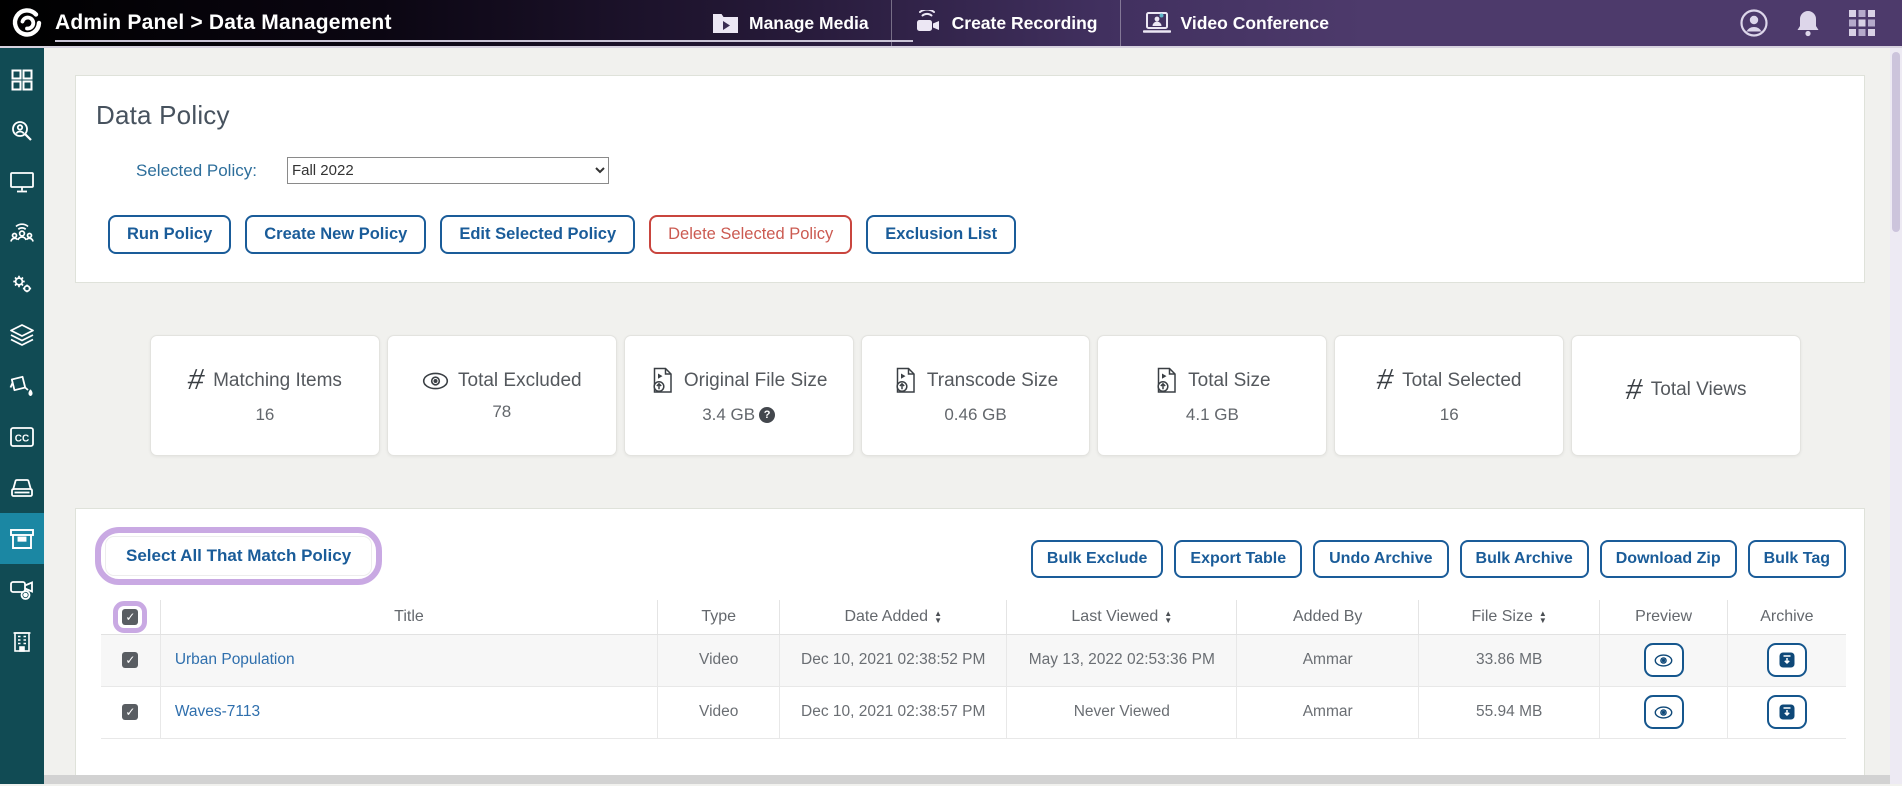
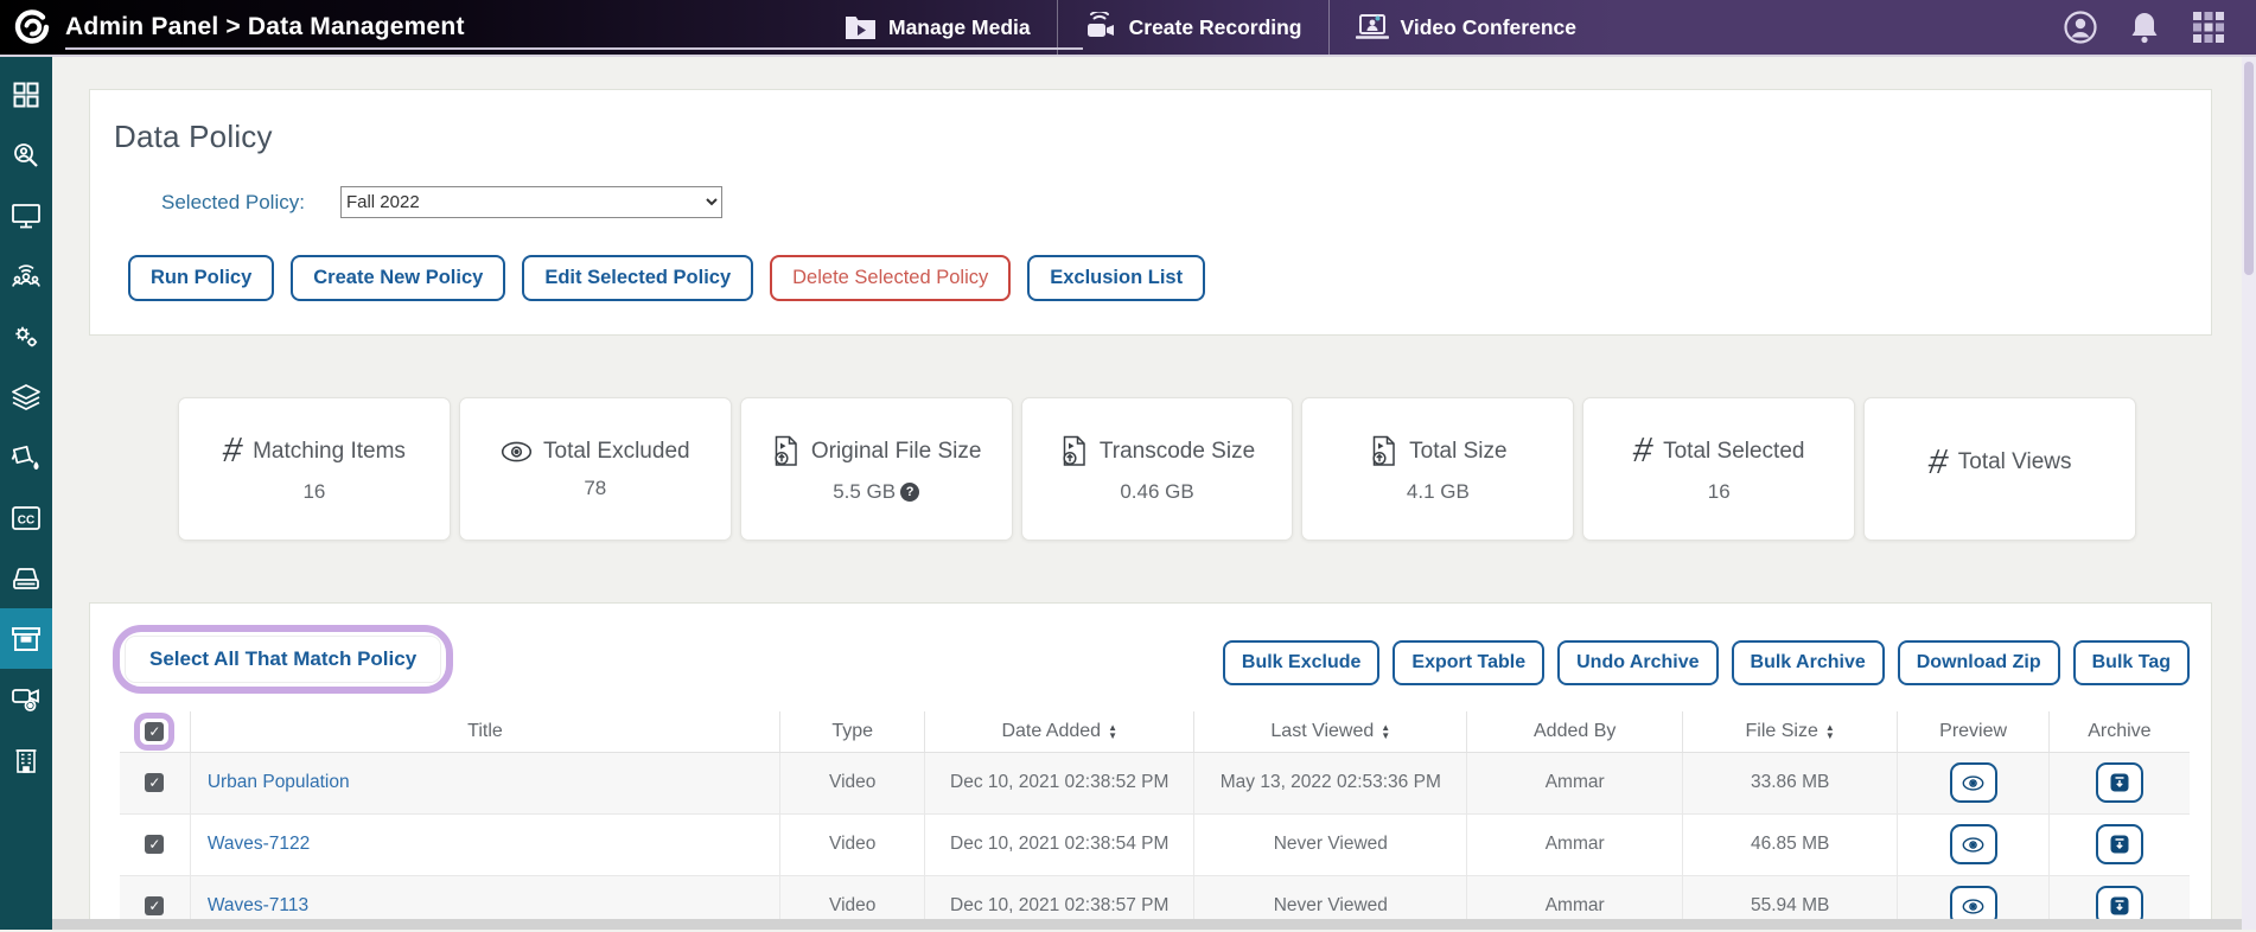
  Admin Panel > Data Management
  Manage Media
  Create Recording
  Video Conference
  CC
  Data Policy
  Selected Policy:
  Fall 2022
  Run Policy
  Create New Policy
  Edit Selected Policy
  Delete Selected Policy
  Exclusion List
  Matching Items
  16
  Total Excluded
  78
  Original File Size
- 3.4 GB
+ 5.5 GB
  ?
  Transcode Size
  0.46 GB
  Total Size
  4.1 GB
  Total Selected
  16
  Total Views
  Select All That Match Policy
  Bulk Exclude
  Export Table
  Undo Archive
  Bulk Archive
  Download Zip
  Bulk Tag
  ✓	Title	Type	Date Added ▲▼	Last Viewed ▲▼	Added By	File Size ▲▼	Preview	Archive
  ✓	Urban Population	Video	Dec 10, 2021 02:38:52 PM	May 13, 2022 02:53:36 PM	Ammar	33.86 MB
+ ✓	Waves-7122	Video	Dec 10, 2021 02:38:54 PM	Never Viewed	Ammar	46.85 MB
  ✓	Waves-7113	Video	Dec 10, 2021 02:38:57 PM	Never Viewed	Ammar	55.94 MB
